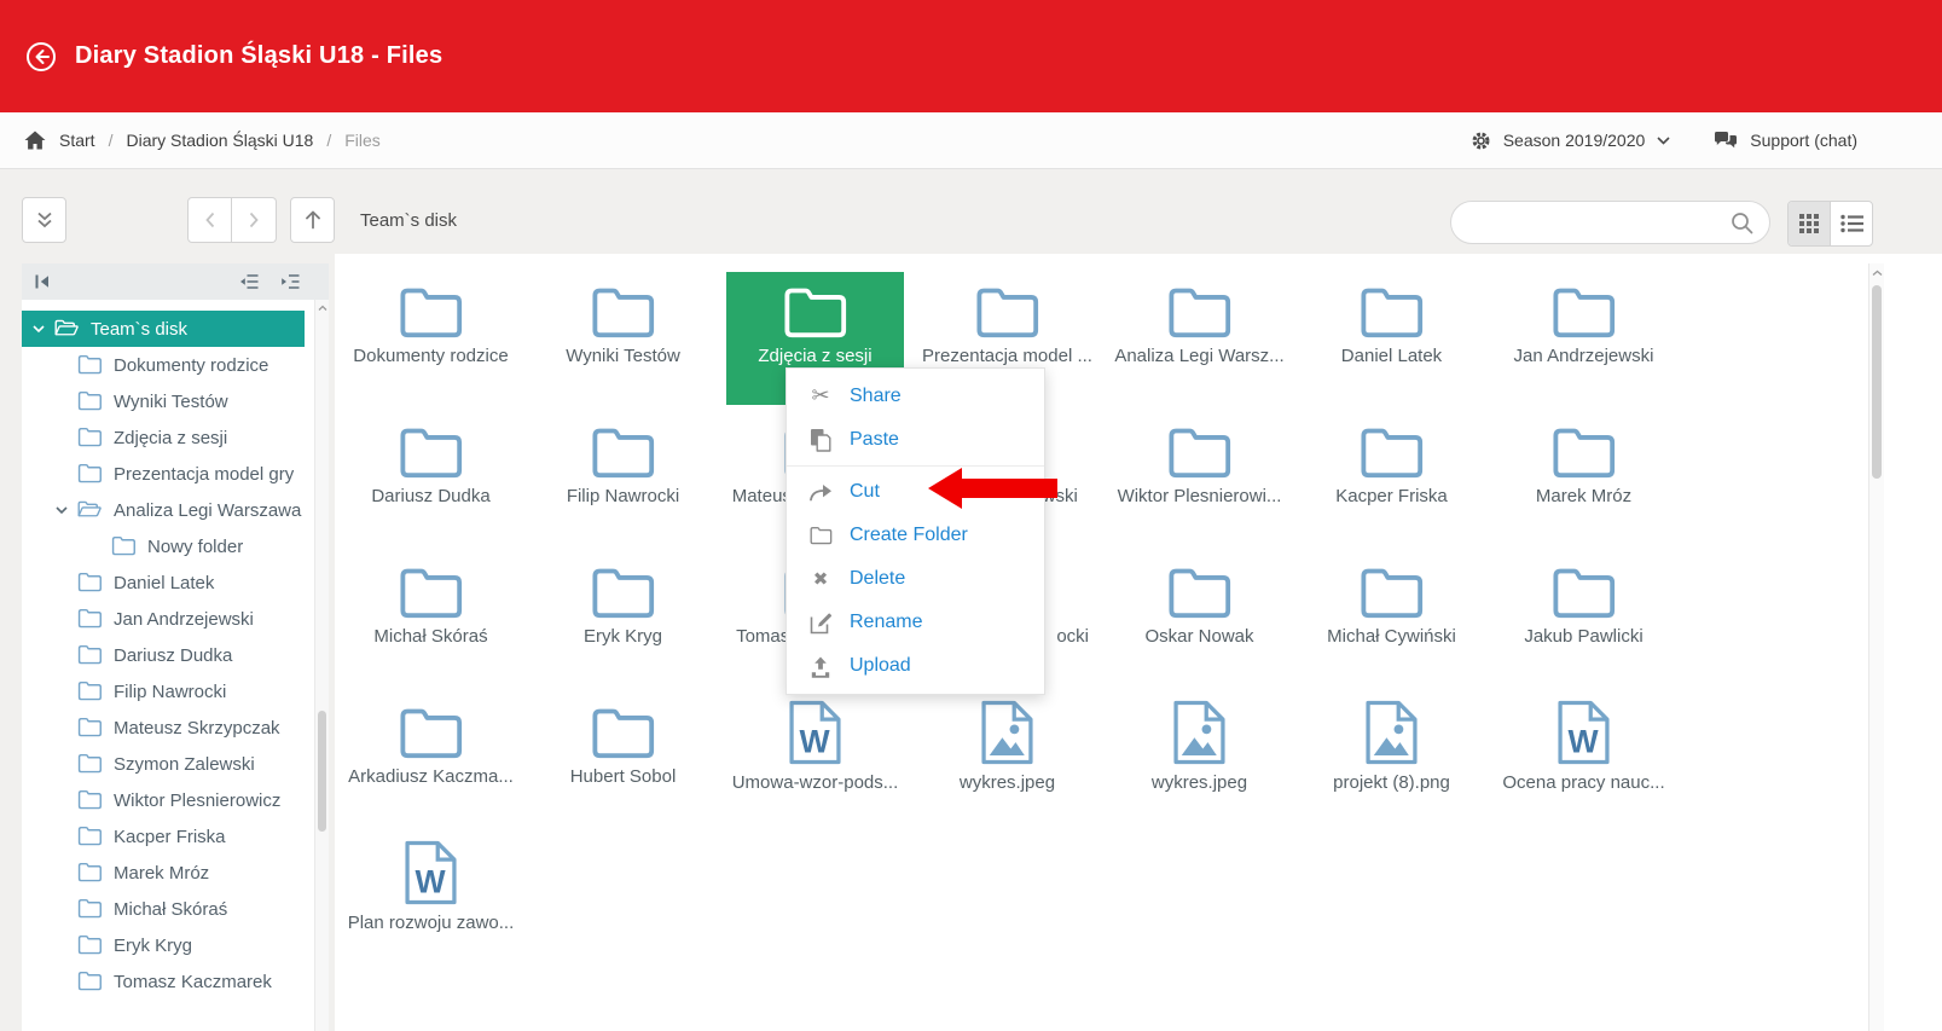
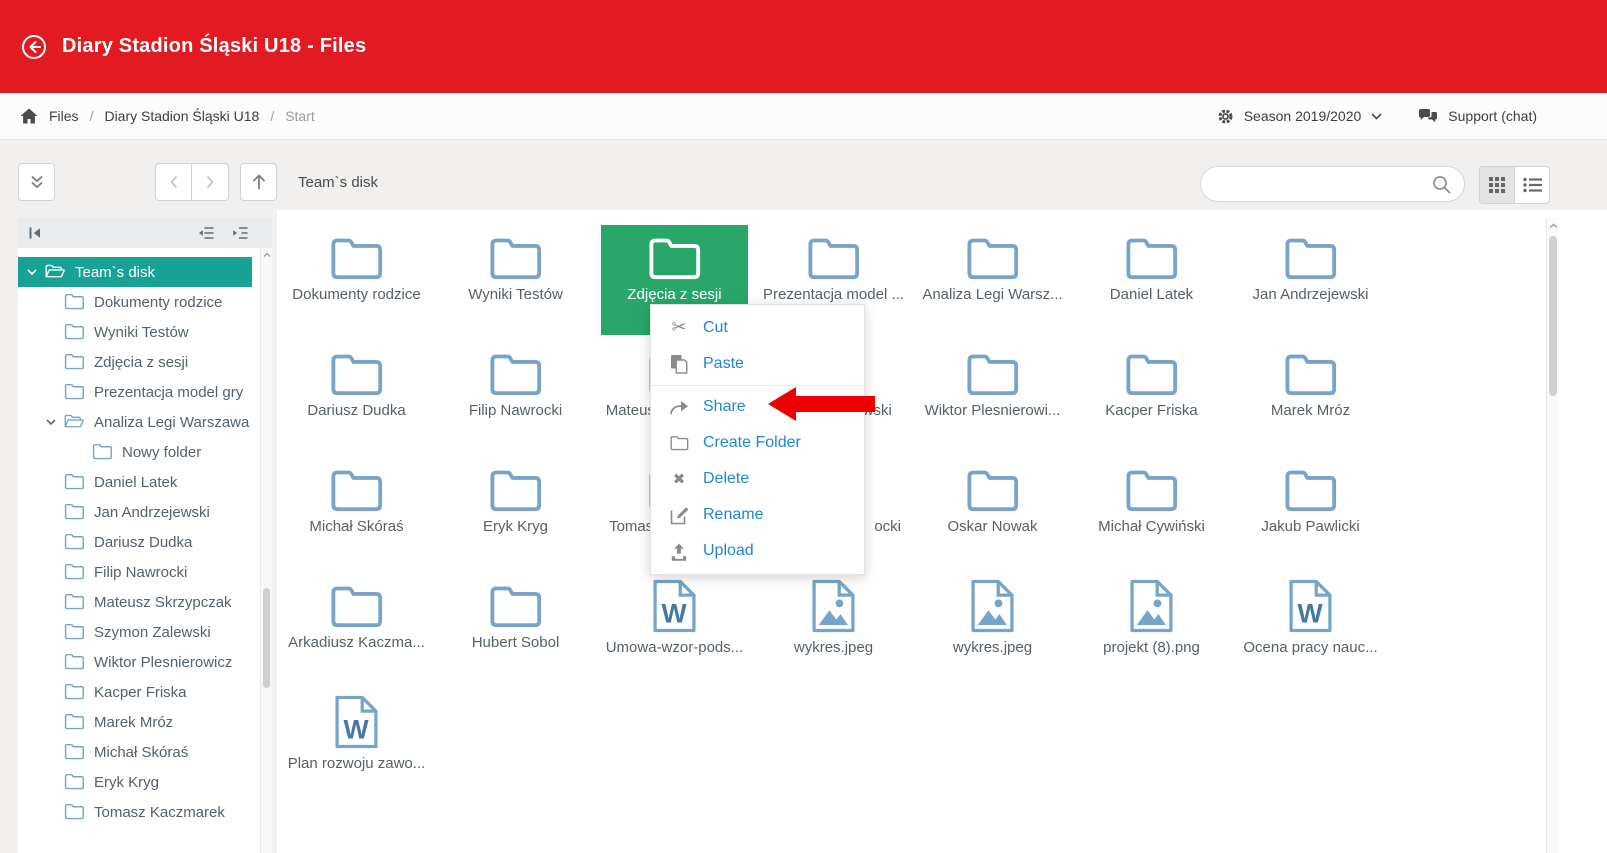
  Diary Stadion Śląski U18 - Files
- Start
+ Files
  /
  Diary Stadion Śląski U18
  /
- Files
+ Start
  Season 2019/2020
  Support (chat)
  Team`s disk
  Team`s disk
  Dokumenty rodzice
  Wyniki Testów
  Zdjęcia z sesji
  Prezentacja model gry
  Analiza Legi Warszawa
  Nowy folder
  Daniel Latek
  Jan Andrzejewski
  Dariusz Dudka
  Filip Nawrocki
  Mateusz Skrzypczak
  Szymon Zalewski
  Wiktor Plesnierowicz
  Kacper Friska
  Marek Mróz
  Michał Skóraś
  Eryk Kryg
  Tomasz Kaczmarek
  Dokumenty rodzice
  Wyniki Testów
  Zdjęcia z sesji
  Prezentacja model ...
  Analiza Legi Warsz...
  Daniel Latek
  Jan Andrzejewski
  Dariusz Dudka
  Filip Nawrocki
  Wiktor Plesnierowi...
  Kacper Friska
  Marek Mróz
  Michał Skóraś
  Eryk Kryg
  ocki
  Oskar Nowak
  Michał Cywiński
  Jakub Pawlicki
  Arkadiusz Kaczma...
  Hubert Sobol
  W
  Umowa-wzor-pods...
  wykres.jpeg
  wykres.jpeg
  projekt (8).png
  W
  Ocena pracy nauc...
  W
  Plan rozwoju zawo...
  ✂
- Share
+ Cut
  Paste
- Cut
+ Share
  Create Folder
  ✖
  Delete
  Rename
  Upload
